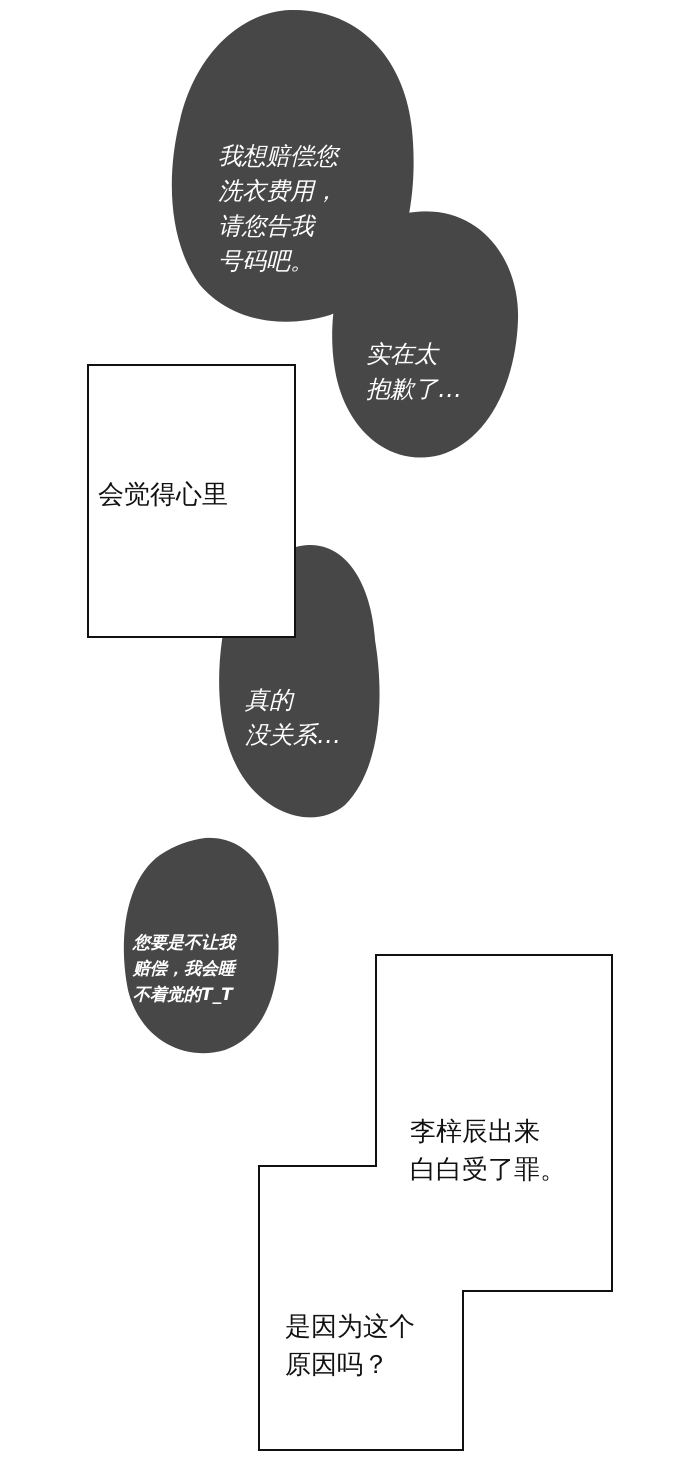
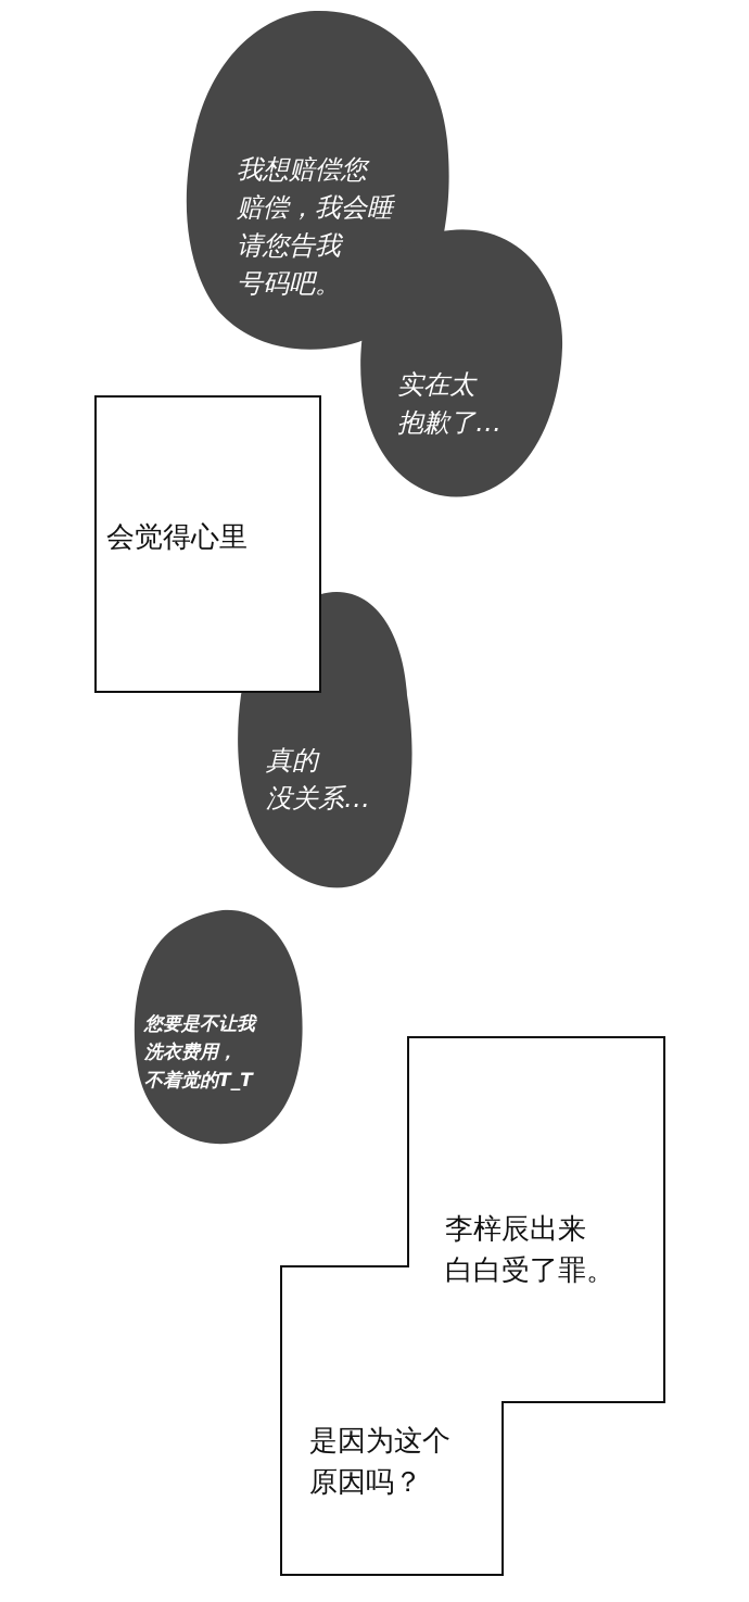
  我想赔偿您
- 洗衣费用，
+ 赔偿，我会睡
  请您告我
  号码吧。
  实在太
  抱歉了…
  会觉得心里
  真的
  没关系…
  您要是不让我
- 赔偿，我会睡
+ 洗衣费用，
  不着觉的T_T
  李梓辰出来
  白白受了罪。
  是因为这个
  原因吗？
